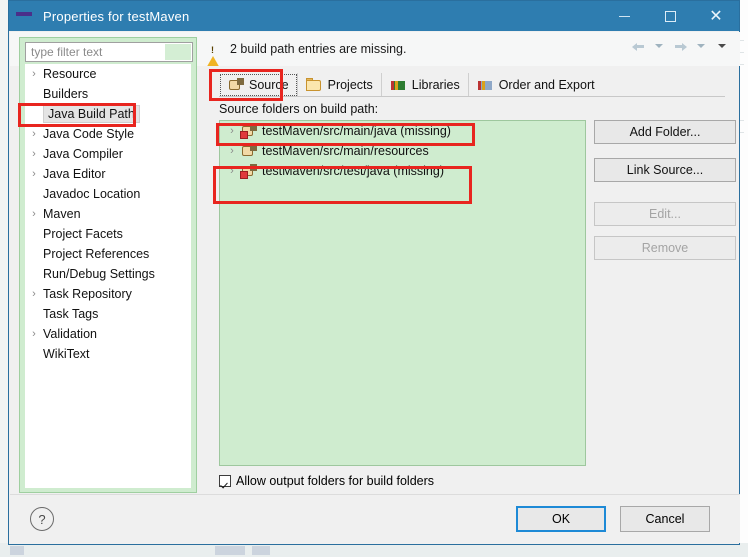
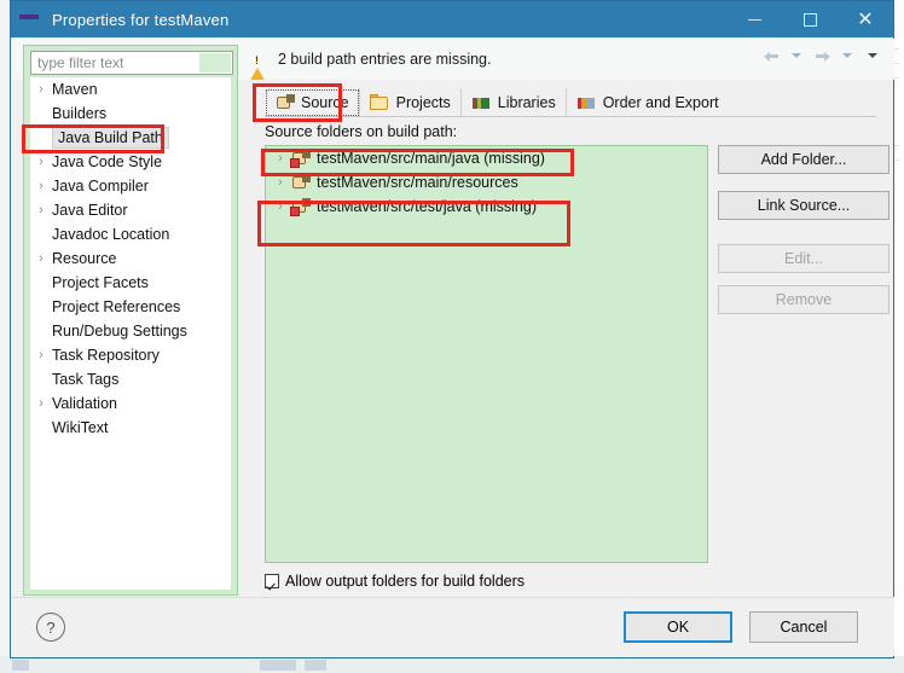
  Properties for testMaven
  ✕
  2 build path entries are missing.
  type filter text
  ›
- Resource
+ Maven
  Builders
  Java Build Path
  ›
  Java Code Style
  ›
  Java Compiler
  ›
  Java Editor
  Javadoc Location
  ›
- Maven
+ Resource
  Project Facets
  Project References
  Run/Debug Settings
  ›
  Task Repository
  Task Tags
  ›
  Validation
  WikiText
  Source
  Projects
  Libraries
  Order and Export
  Source folders on build path:
  ›
  testMaven/src/main/java (missing)
  ›
  testMaven/src/main/resources
  ›
  testMaven/src/test/java (missing)
  Add Folder...
  Link Source...
  Edit...
  Remove
  Allow output folders for build folders
  ?
  OK
  Cancel
